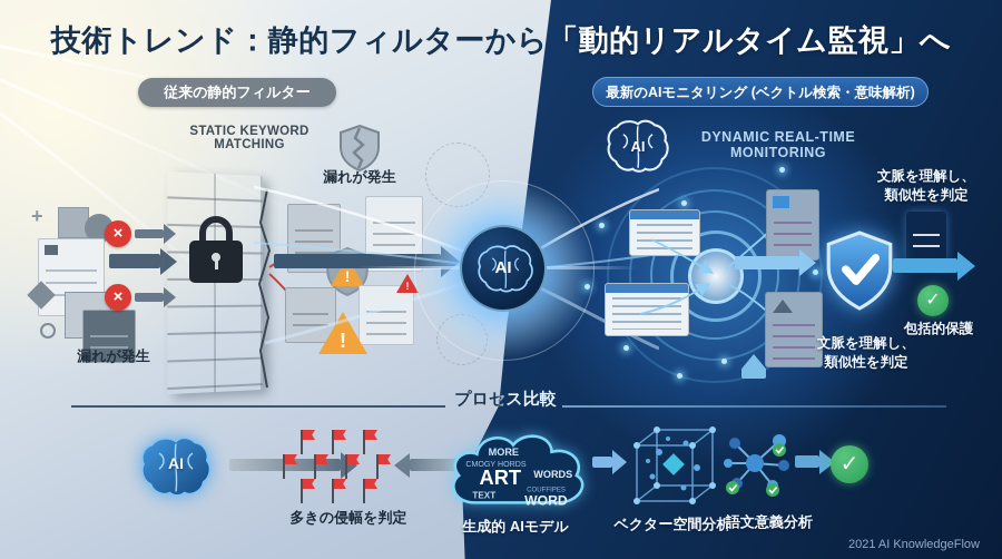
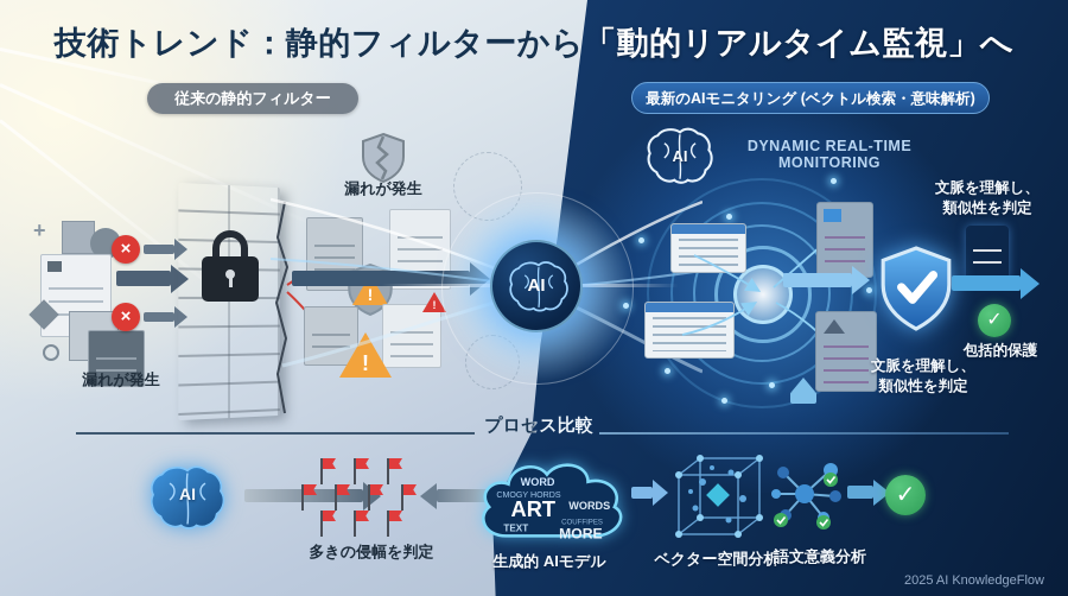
  技術トレンド：静的フィルターから「動的リアルタイム監視」へ
  従来の静的フィルター
  最新のAIモニタリング (ベクトル検索・意味解析)
- STATIC KEYWORD MATCHING
  漏れが発生
  +
  漏れが発生
  ×
  ×
  !
  !
  !
  AI
  AI
  DYNAMIC REAL-TIME MONITORING
  文脈を理解し、
  類似性を判定
  ✓
  包括的保護
  文脈を理解し、
  類似性を判定
  プロセス比較
  AI
  多きの侵幅を判定
- MORE
+ WORD
  CMOGY HORDS
  ART
  WORDS
  TEXT
- WORD
+ MORE
  生成的 AIモデル
  ベクター空間分析
  語文意義分析
  ✓
- 2021 AI KnowledgeFlow
+ 2025 AI KnowledgeFlow
